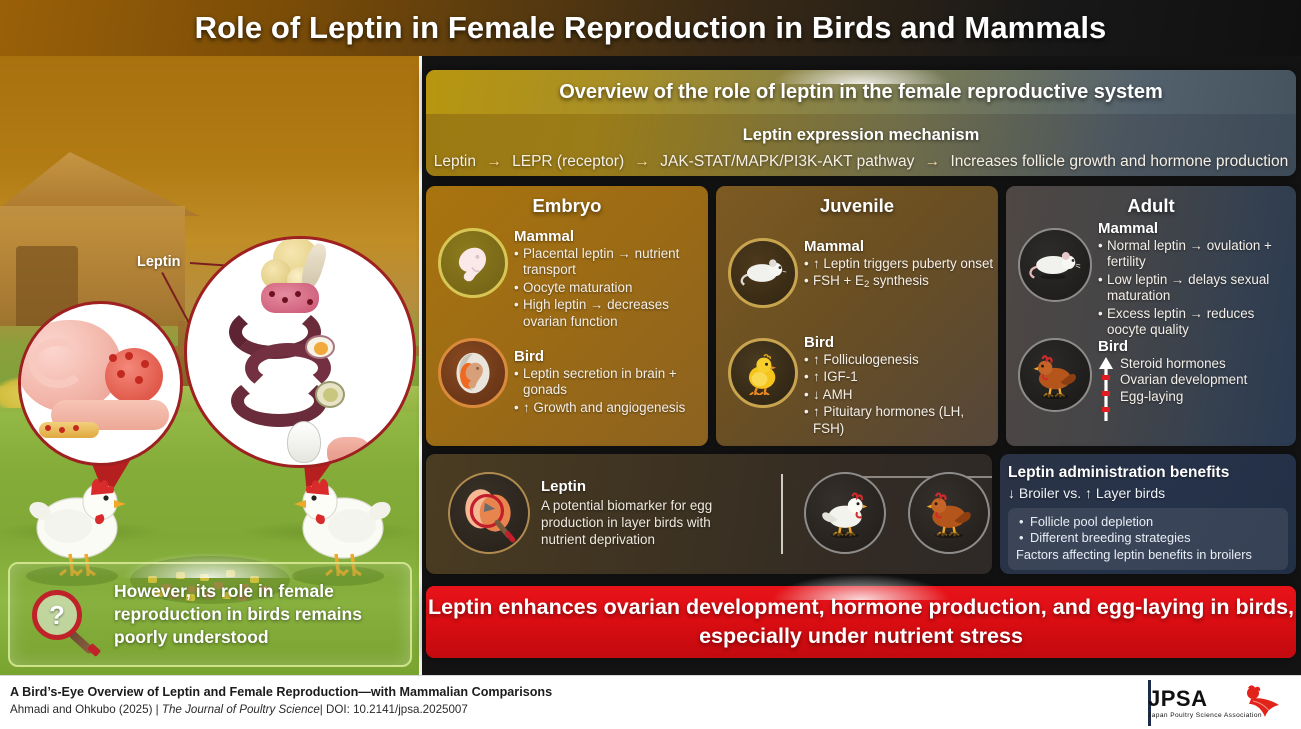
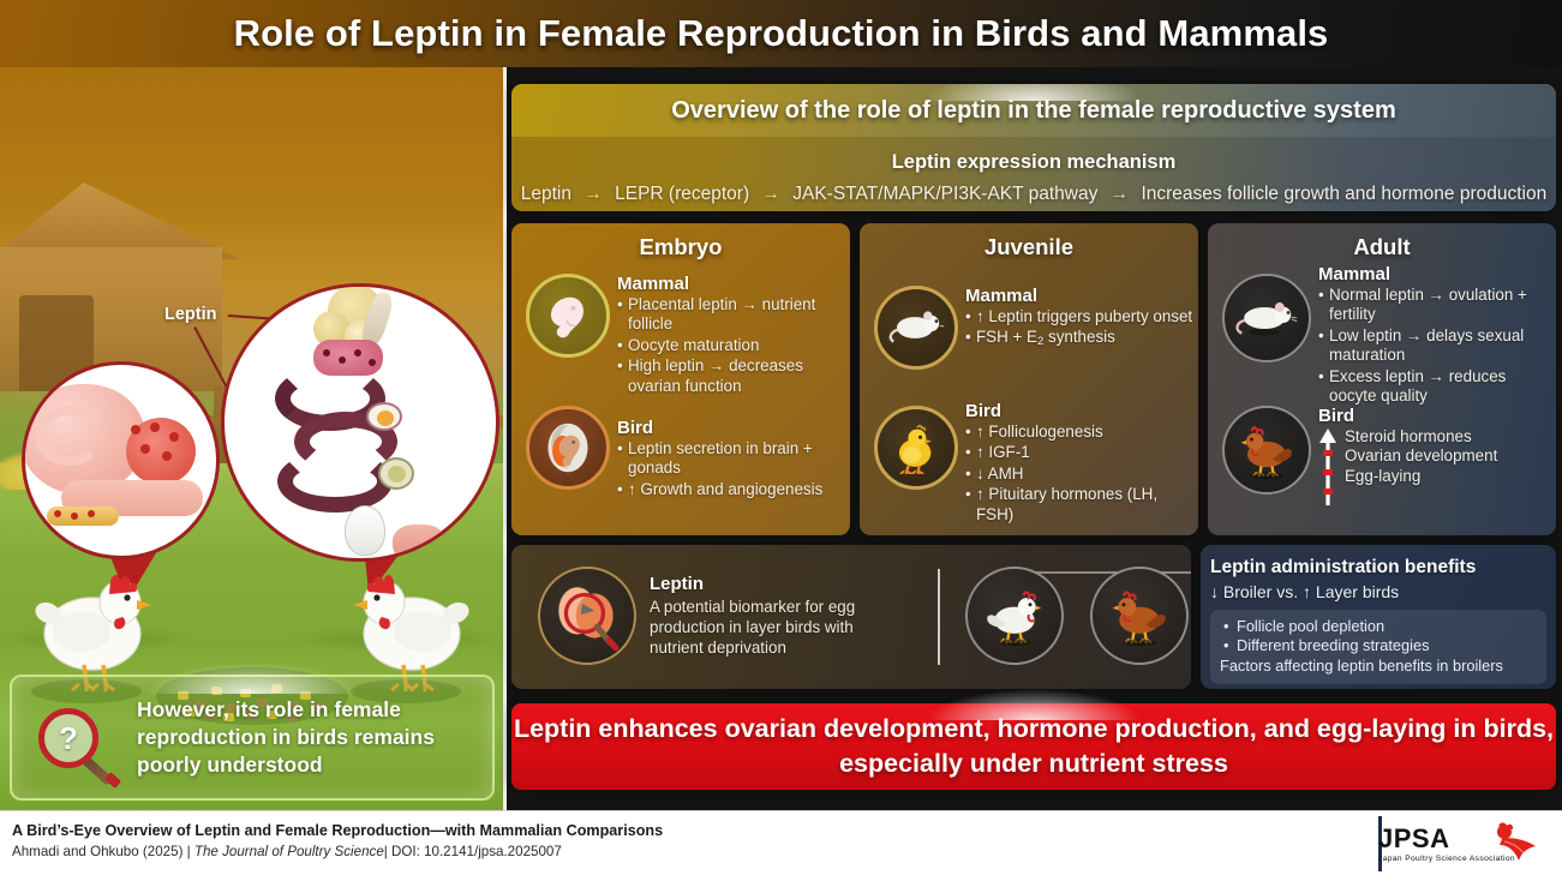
  Role of Leptin in Female Reproduction in Birds and Mammals
  Leptin
  ?
  However, its role in female reproduction in birds remains poorly understood
  Overview of the role of leptin in the female reproductive system
  Leptin expression mechanism
  Leptin → LEPR (receptor) → JAK-STAT/MAPK/PI3K-AKT pathway → Increases follicle growth and hormone production
  Embryo
  Mammal
  •
- Placental leptin → nutrient transport
+ Placental leptin → nutrient follicle
  •
  Oocyte maturation
  •
  High leptin → decreases ovarian function
  Bird
  •
  Leptin secretion in brain + gonads
  •
  ↑ Growth and angiogenesis
  Juvenile
  Mammal
  •
  ↑ Leptin triggers puberty onset
  •
  FSH + E2 synthesis
  Bird
  •
  ↑ Folliculogenesis
  •
  ↑ IGF-1
  •
  ↓ AMH
  •
  ↑ Pituitary hormones (LH, FSH)
  Adult
  Mammal
  •
  Normal leptin → ovulation + fertility
  •
  Low leptin → delays sexual maturation
  •
  Excess leptin → reduces oocyte quality
  Bird
  Steroid hormones
  Ovarian development
  Egg-laying
  Leptin
  A potential biomarker for egg production in layer birds with nutrient deprivation
  Leptin administration benefits
  ↓ Broiler vs. ↑ Layer birds
  •
  Follicle pool depletion
  •
  Different breeding strategies
  Factors affecting leptin benefits in broilers
  Leptin enhances ovarian development, hormone production, and egg-laying in birds, especially under nutrient stress
  A Bird’s-Eye Overview of Leptin and Female Reproduction—with Mammalian Comparisons
  Ahmadi and Ohkubo (2025) | The Journal of Poultry Science| DOI: 10.2141/jpsa.2025007
  JPSA
